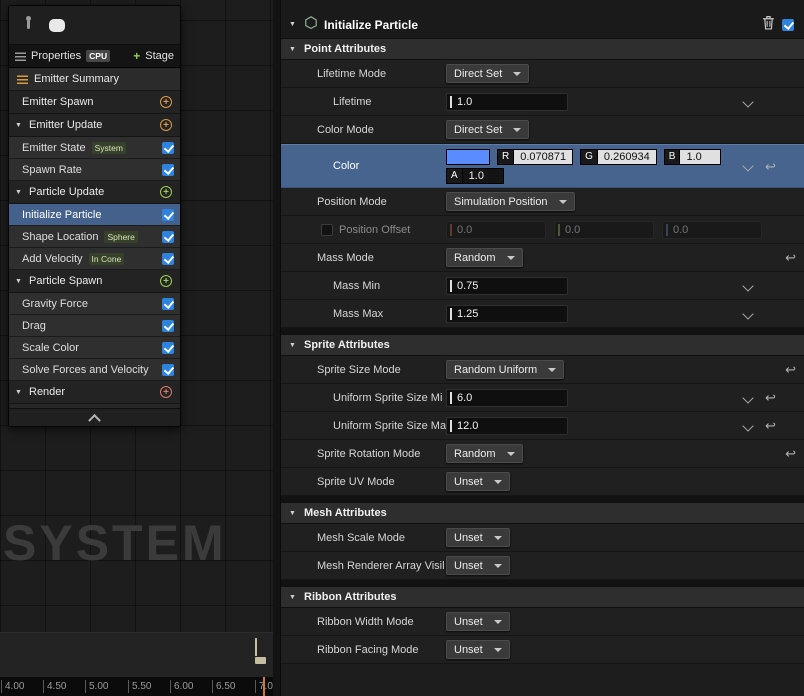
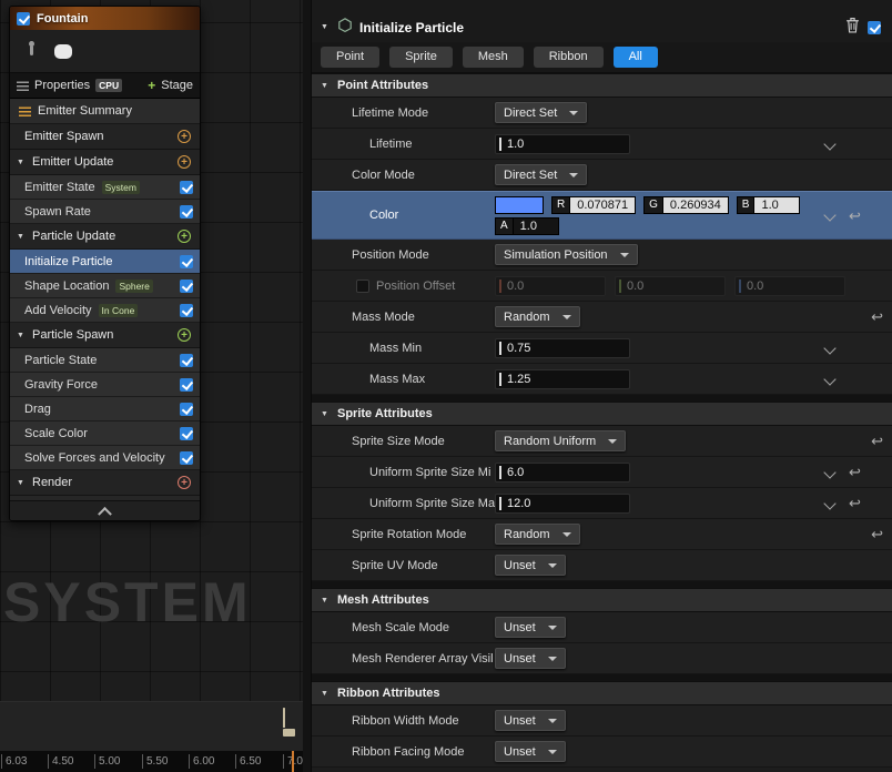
  SYSTEM
- 4.00
+ 6.03
  4.50
  5.00
  5.50
  6.00
  6.50
  7.0
+ Fountain
  Properties
  CPU
  +
  Stage
  Emitter Summary
  Emitter Spawn
  +
  Emitter Update
  +
  Emitter State
  System
  Spawn Rate
  Particle Update
  +
  Initialize Particle
  Shape Location
  Sphere
  Add Velocity
  In Cone
  Particle Spawn
  +
+ Particle State
  Gravity Force
  Drag
  Scale Color
  Solve Forces and Velocity
  Render
  +
  Initialize Particle
+ Point
+ Sprite
+ Mesh
+ Ribbon
+ All
  Point Attributes
  Lifetime Mode
  Direct Set
  Lifetime
  1.0
  Color Mode
  Direct Set
  Color
  R
  0.070871
  G
  0.260934
  B
  1.0
  A
  1.0
  ↩
  Position Mode
  Simulation Position
  Position Offset
  0.0
  0.0
  0.0
  Mass Mode
  Random
  ↩
  Mass Min
  0.75
  Mass Max
  1.25
  Sprite Attributes
  Sprite Size Mode
  Random Uniform
  ↩
  Uniform Sprite Size Mi
  6.0
  ↩
  Uniform Sprite Size Ma
  12.0
  ↩
  Sprite Rotation Mode
  Random
  ↩
  Sprite UV Mode
  Unset
  Mesh Attributes
  Mesh Scale Mode
  Unset
  Mesh Renderer Array Visil
  Unset
  Ribbon Attributes
  Ribbon Width Mode
  Unset
  Ribbon Facing Mode
  Unset
